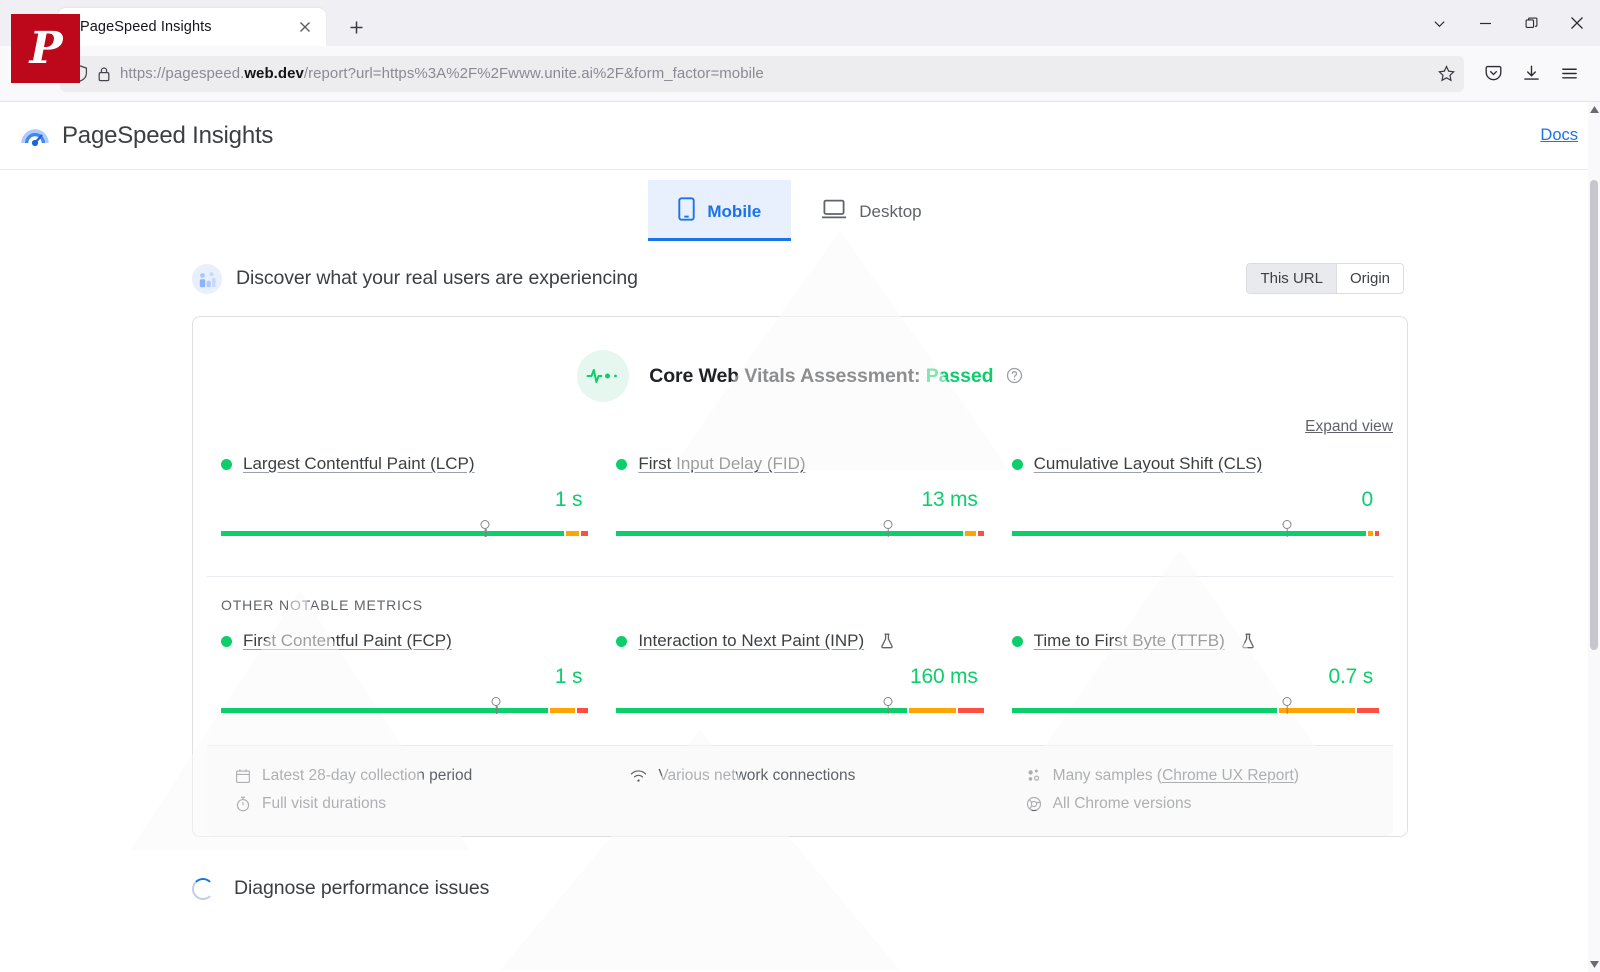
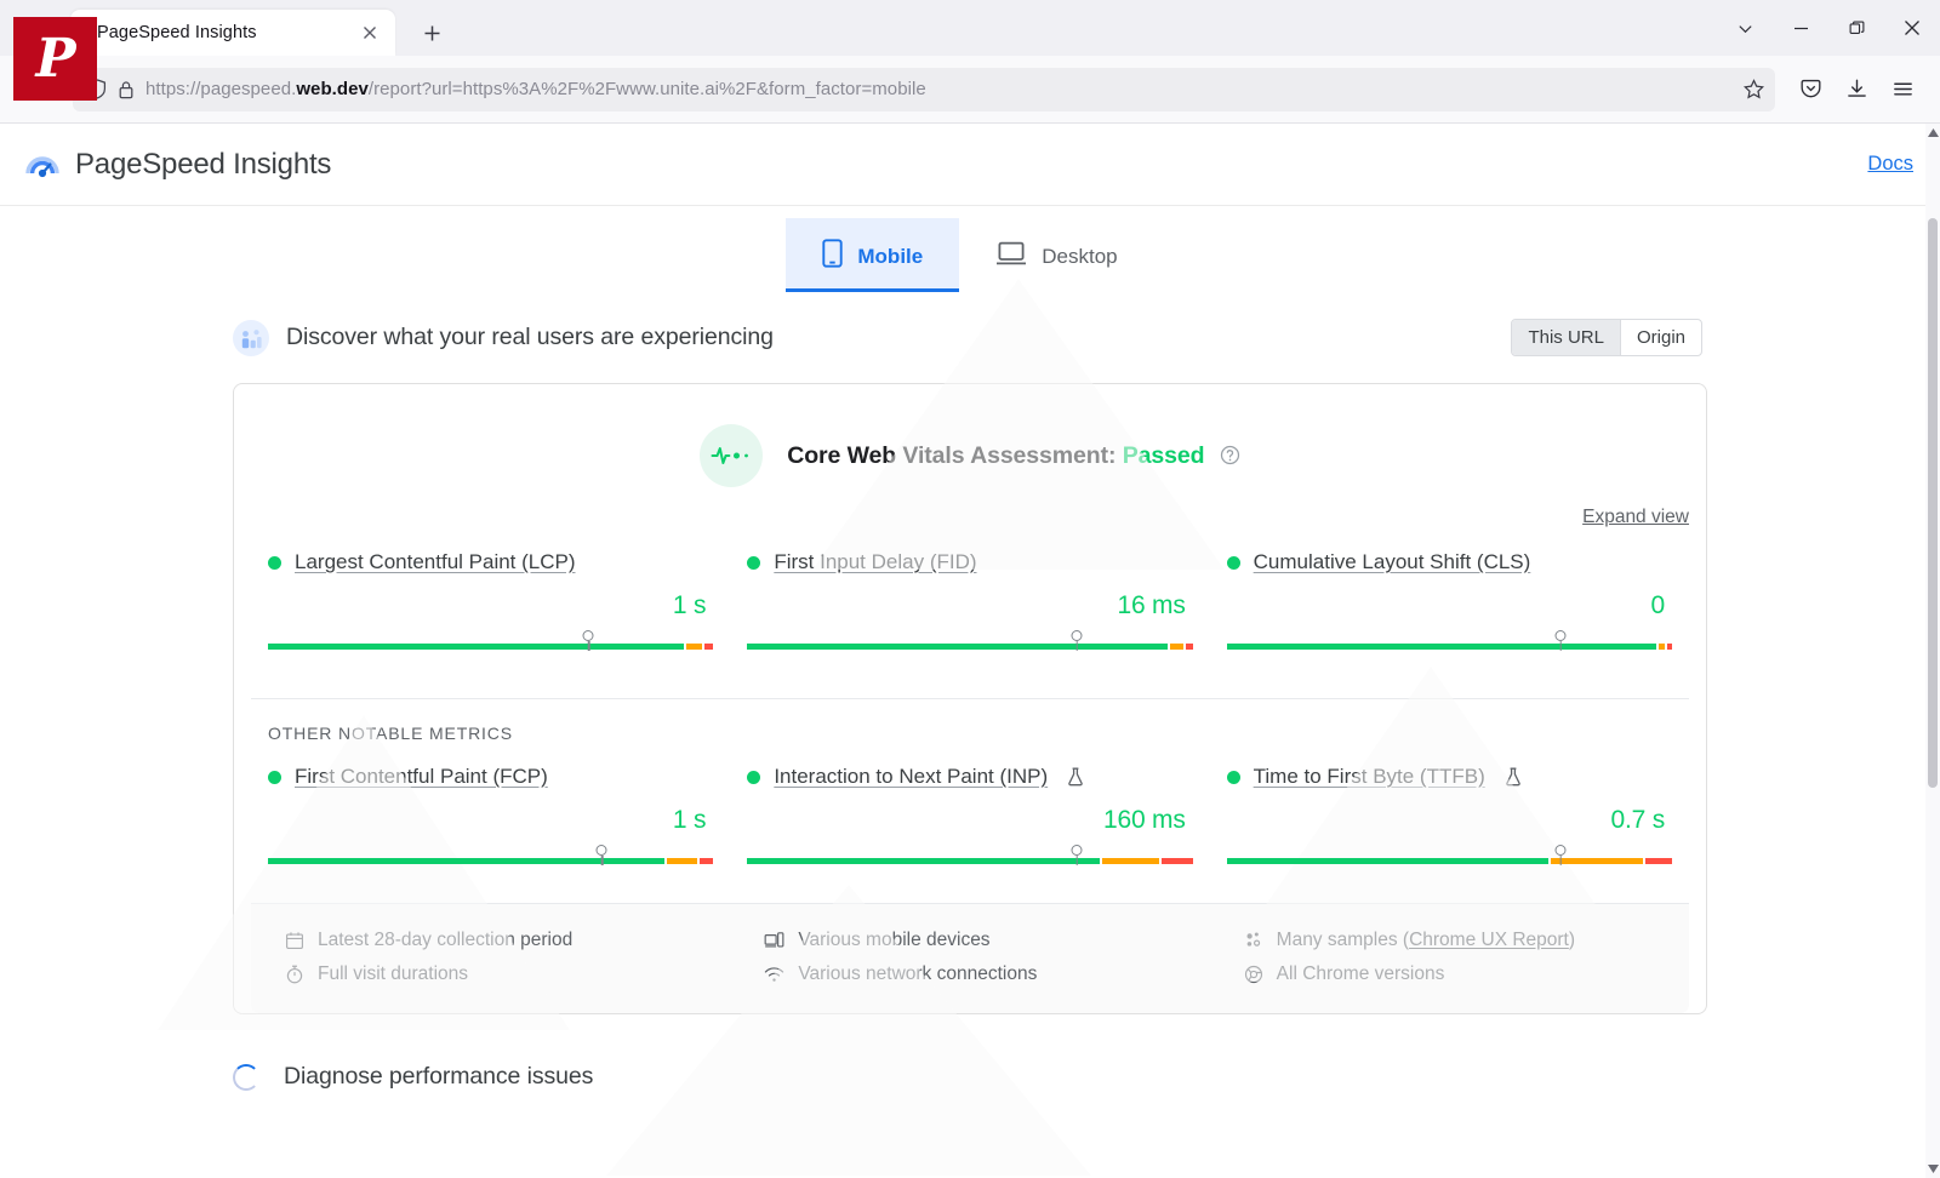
  PageSpeed Insights
  https://pagespeed.web.dev/report?url=https%3A%2F%2Fwww.unite.ai%2F&form_factor=mobile
  P
  PageSpeed Insights
  Docs
  Mobile
  Desktop
  Discover what your real users are experiencing
  This URL
  Origin
  Core Web Vitals Assessment: Passed
  Expand view
  Largest Contentful Paint (LCP)
  1 s
  First Input Delay (FID)
- 13 ms
+ 16 ms
  Cumulative Layout Shift (CLS)
  0
  OTHER NOTABLE METRICS
  First Contentful Paint (FCP)
  1 s
  Interaction to Next Paint (INP)
  160 ms
  Time to First Byte (TTFB)
  0.7 s
  Latest 28-day collection period
  Full visit durations
+ Various mobile devices
  Various network connections
  Many samples (Chrome UX Report)
  All Chrome versions
  Diagnose performance issues
